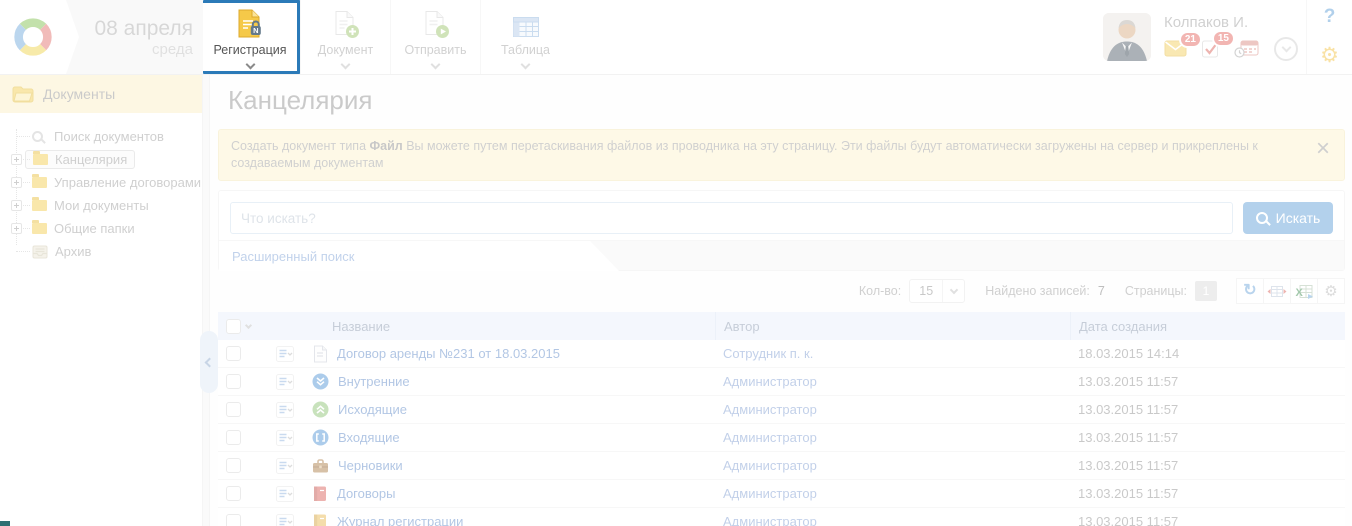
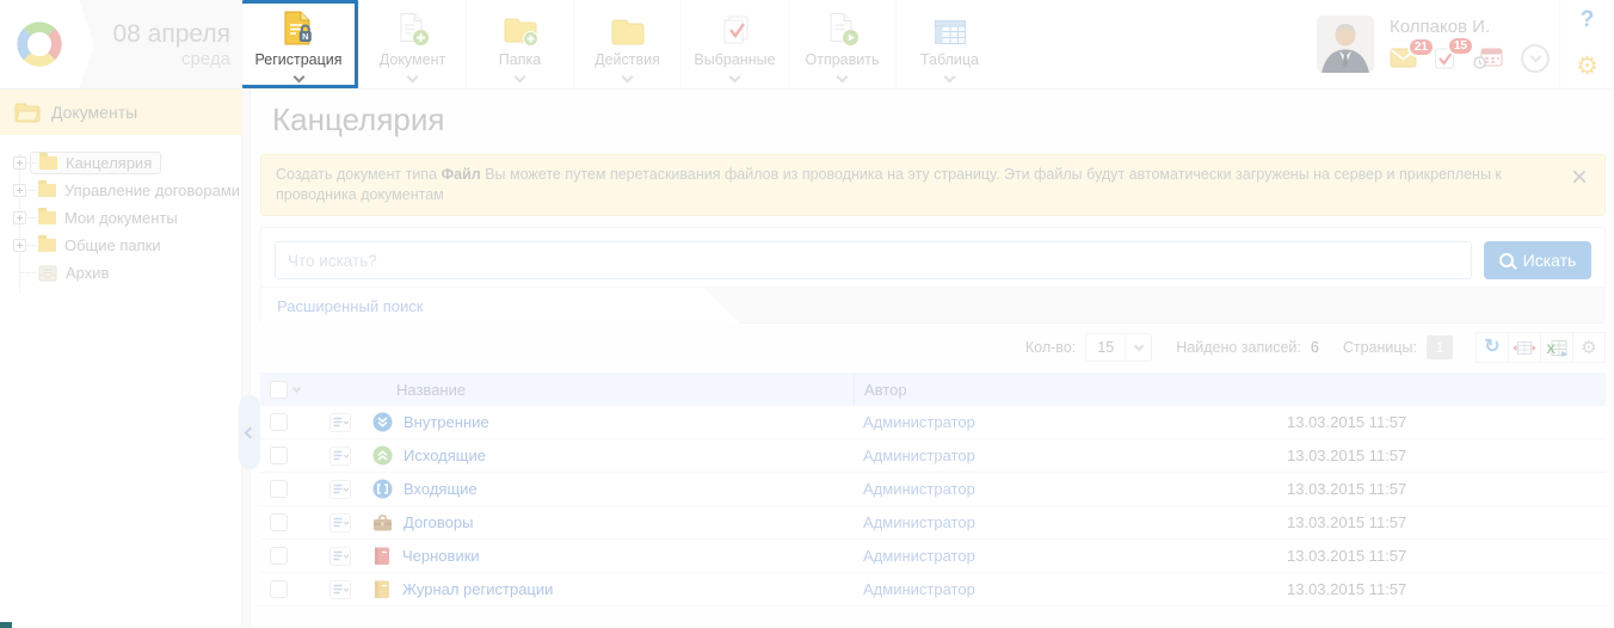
  08 апреля
  среда
  N
  Регистрация
  Документ
+ Папка
+ Действия
+ Выбранные
  Отправить
  Таблица
  Колпаков И.
  21
  15
  ?
  ⚙
  Документы
- Поиск документов
  Канцелярия
  Управление договорами
  Мои документы
  Общие папки
  Архив
  Канцелярия
- Создать документ типа Файл Вы можете путем перетаскивания файлов из проводника на эту страницу. Эти файлы будут автоматически загружены на сервер и прикреплены к создаваемым документам
+ Создать документ типа Файл Вы можете путем перетаскивания файлов из проводника на эту страницу. Эти файлы будут автоматически загружены на сервер и прикреплены к проводника документам
  ×
  Что искать?
  Искать
  Расширенный поиск
  Кол-во:
  15
  Найдено записей:
- 7
+ 6
  Страницы:
  ↻
  X
  ⚙
  Название
  Автор
- Дата создания
- Договор аренды №231 от 18.03.2015
- Сотрудник п. к.
- 18.03.2015 14:14
  Внутренние
  Администратор
  13.03.2015 11:57
  Исходящие
  Администратор
  13.03.2015 11:57
  Входящие
  Администратор
  13.03.2015 11:57
- Черновики
+ Договоры
  Администратор
  13.03.2015 11:57
- Договоры
+ Черновики
  Администратор
  13.03.2015 11:57
  Журнал регистрации
  Администратор
  13.03.2015 11:57
